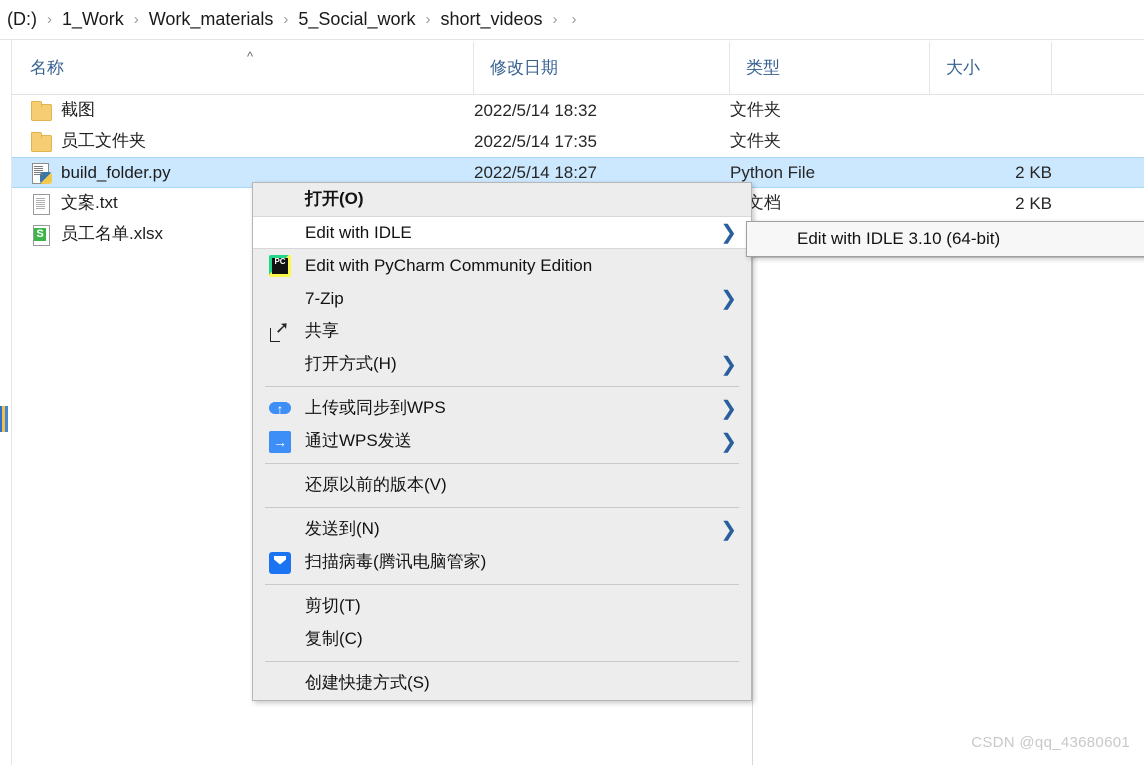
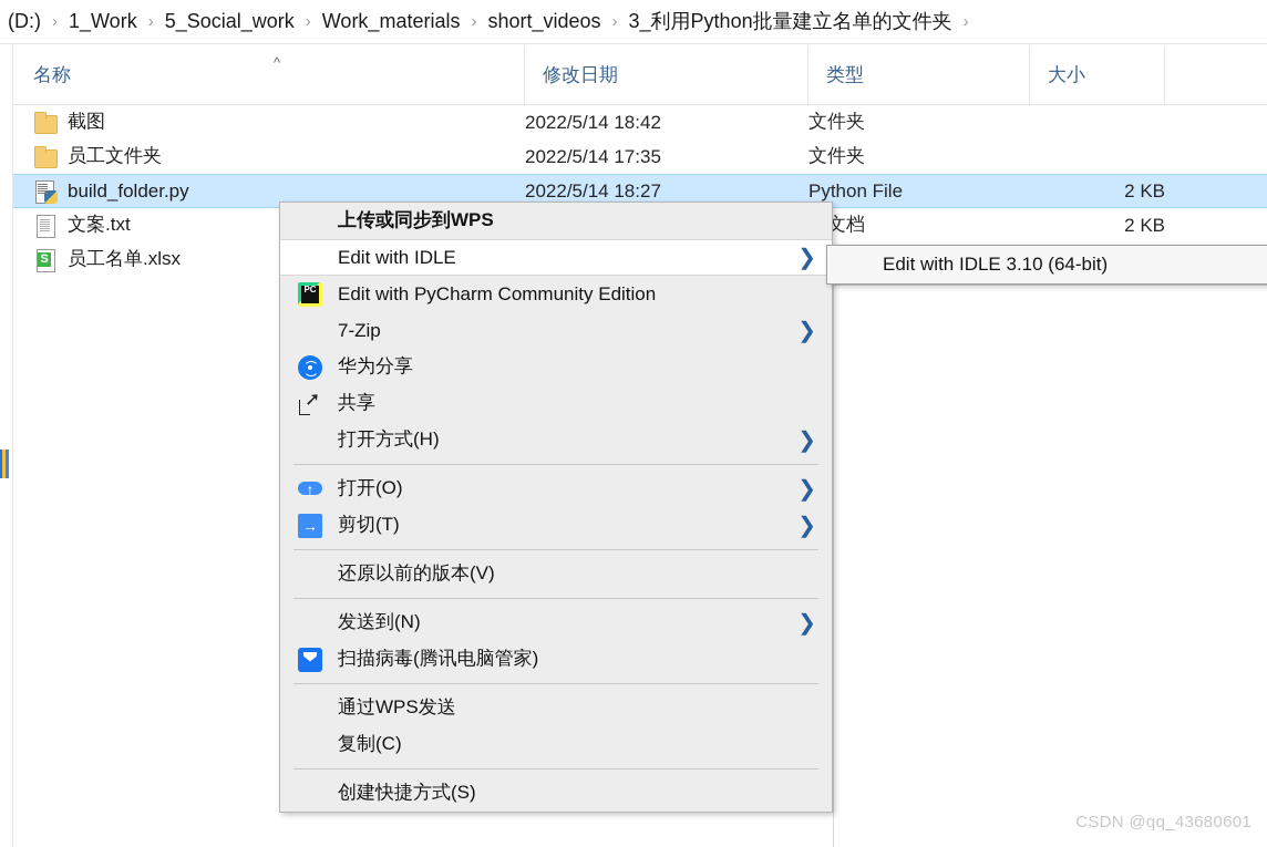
  (D:)
  ›
  1_Work
  ›
- Work_materials
+ 5_Social_work
  ›
- 5_Social_work
+ Work_materials
  ›
  short_videos
  ›
+ 3_利用Python批量建立名单的文件夹
  ›
  名称
  ^
  修改日期
  类型
  大小
  截图
- 2022/5/14 18:32
+ 2022/5/14 18:42
  文件夹
  员工文件夹
  2022/5/14 17:35
  文件夹
  build_folder.py
  2022/5/14 18:27
  Python File
  2 KB
  文案.txt
  2 KB
  员工名单.xlsx
- 打开(O)
+ 上传或同步到WPS
  Edit with IDLE
  ❯
  Edit with PyCharm Community Edition
  7-Zip
  ❯
+ 华为分享
  共享
  打开方式(H)
  ❯
- 上传或同步到WPS
+ 打开(O)
  ❯
- 通过WPS发送
+ 剪切(T)
  ❯
  还原以前的版本(V)
  发送到(N)
  ❯
  扫描病毒(腾讯电脑管家)
- 剪切(T)
+ 通过WPS发送
  复制(C)
  创建快捷方式(S)
  Edit with IDLE 3.10 (64-bit)
  CSDN @qq_43680601
